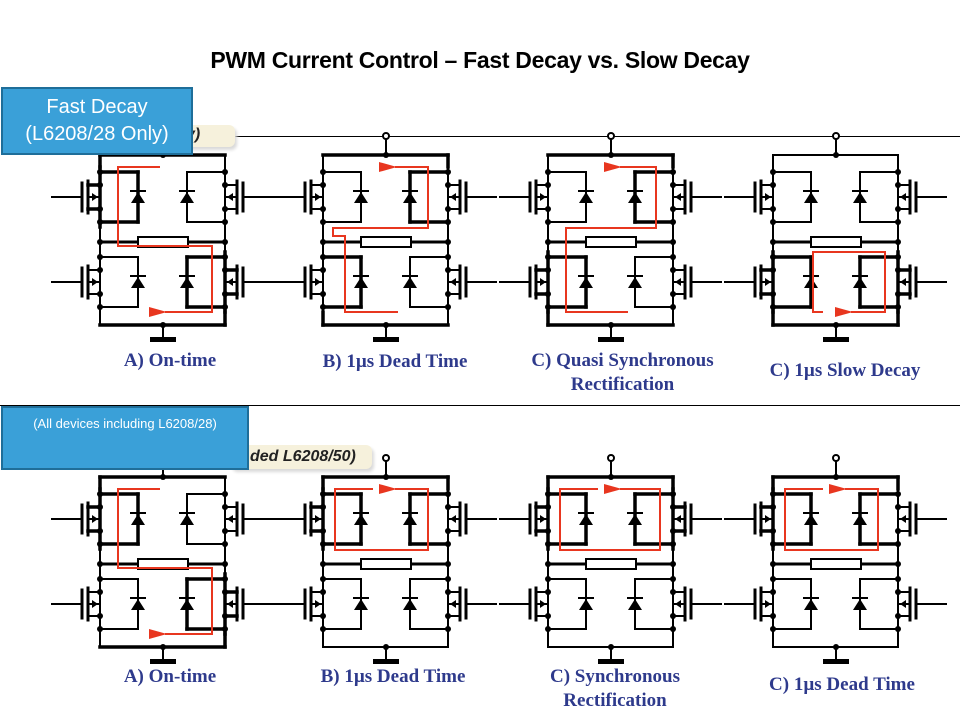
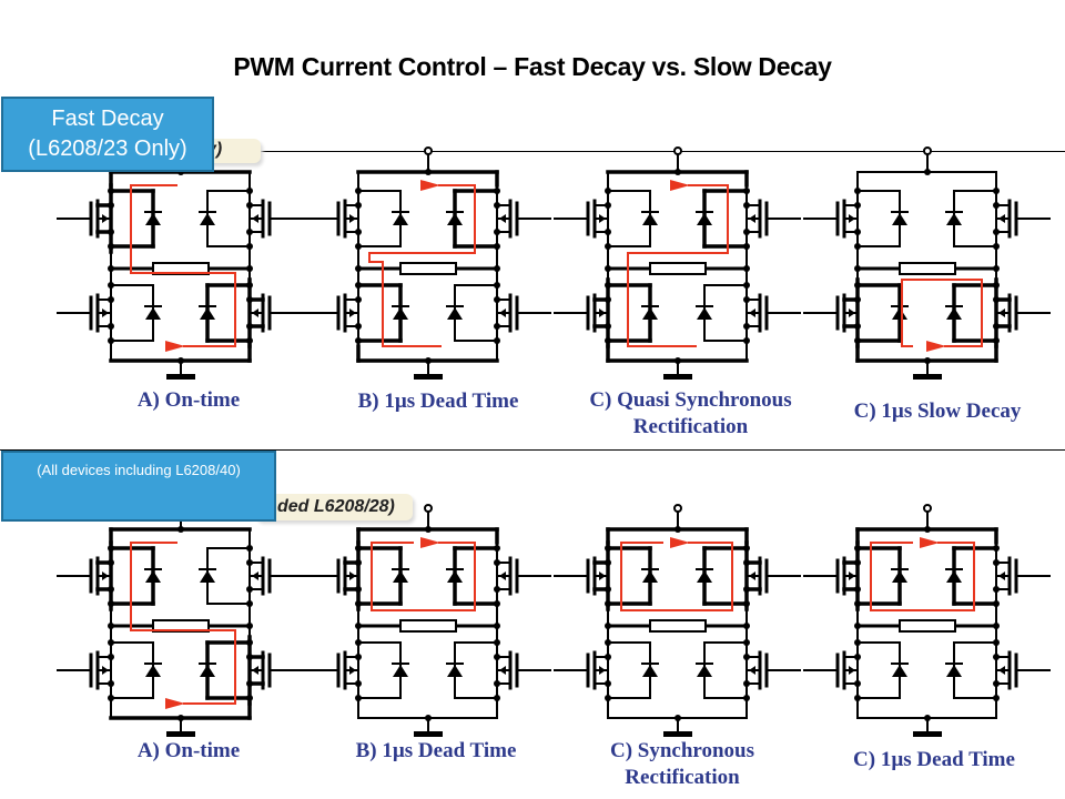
  PWM Current Control – Fast Decay vs. Slow Decay
  Fast Decay
- (L6208/28 Only)
+ (L6208/23 Only)
- ded L6208/50)
+ ded L6208/28)
- (All devices including L6208/28)
+ (All devices including L6208/40)
  A) On-time
  B) 1µs Dead Time
  C) Quasi Synchronous
  Rectification
  C) 1µs Slow Decay
  A) On-time
  B) 1µs Dead Time
  C) Synchronous
  Rectification
  C) 1µs Dead Time
